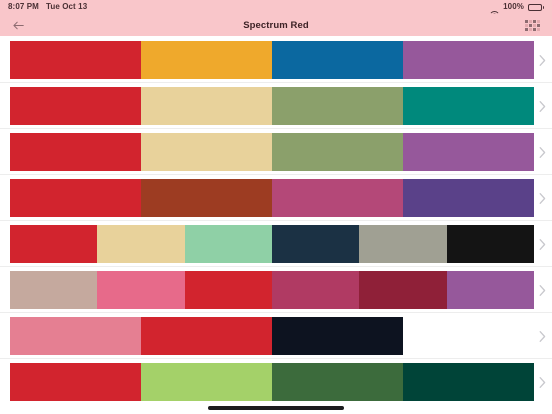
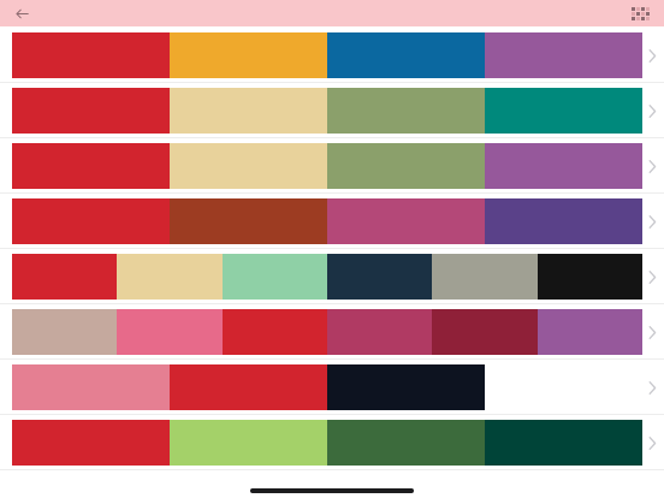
- 8:07 PM
- Tue Oct 13
- 100%
- Spectrum Red
